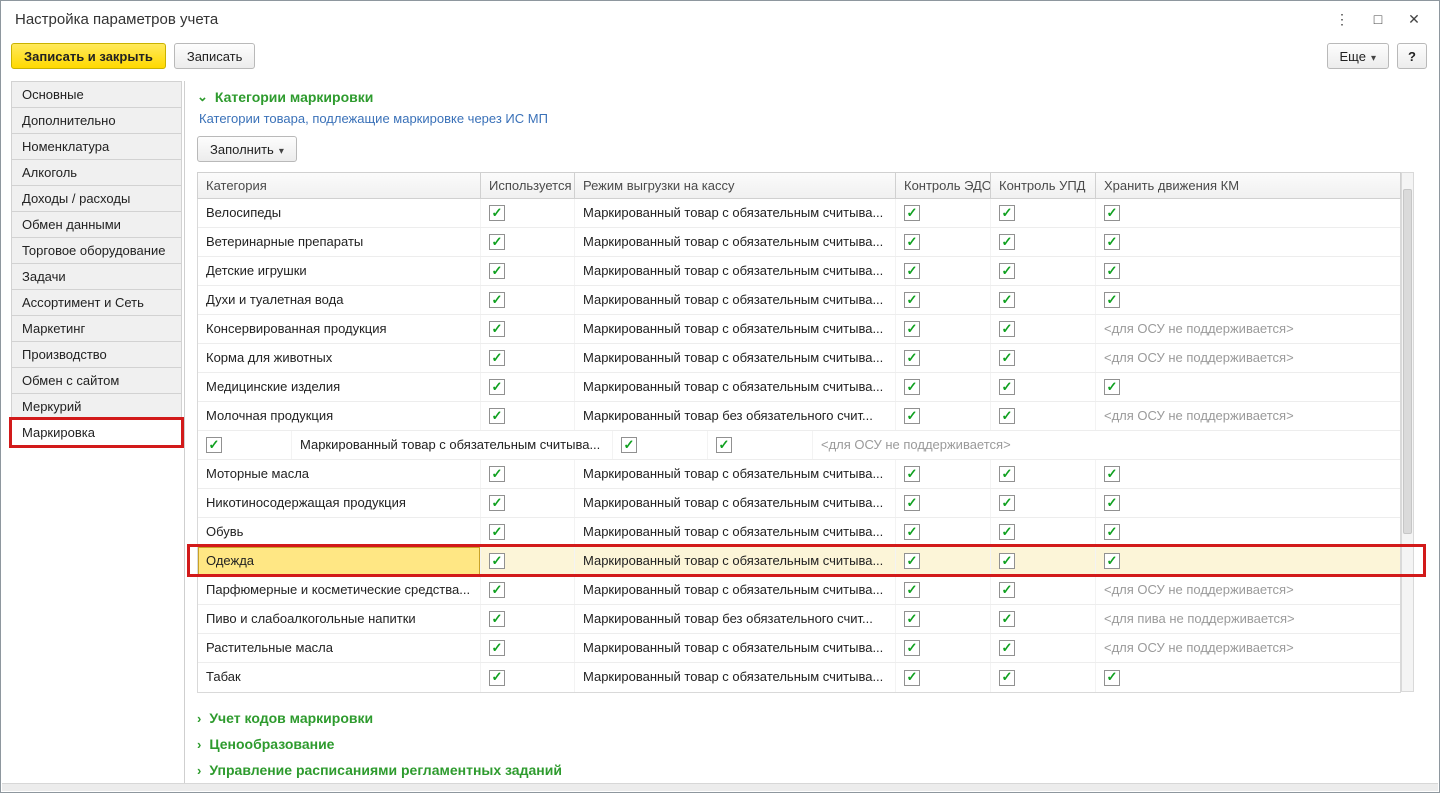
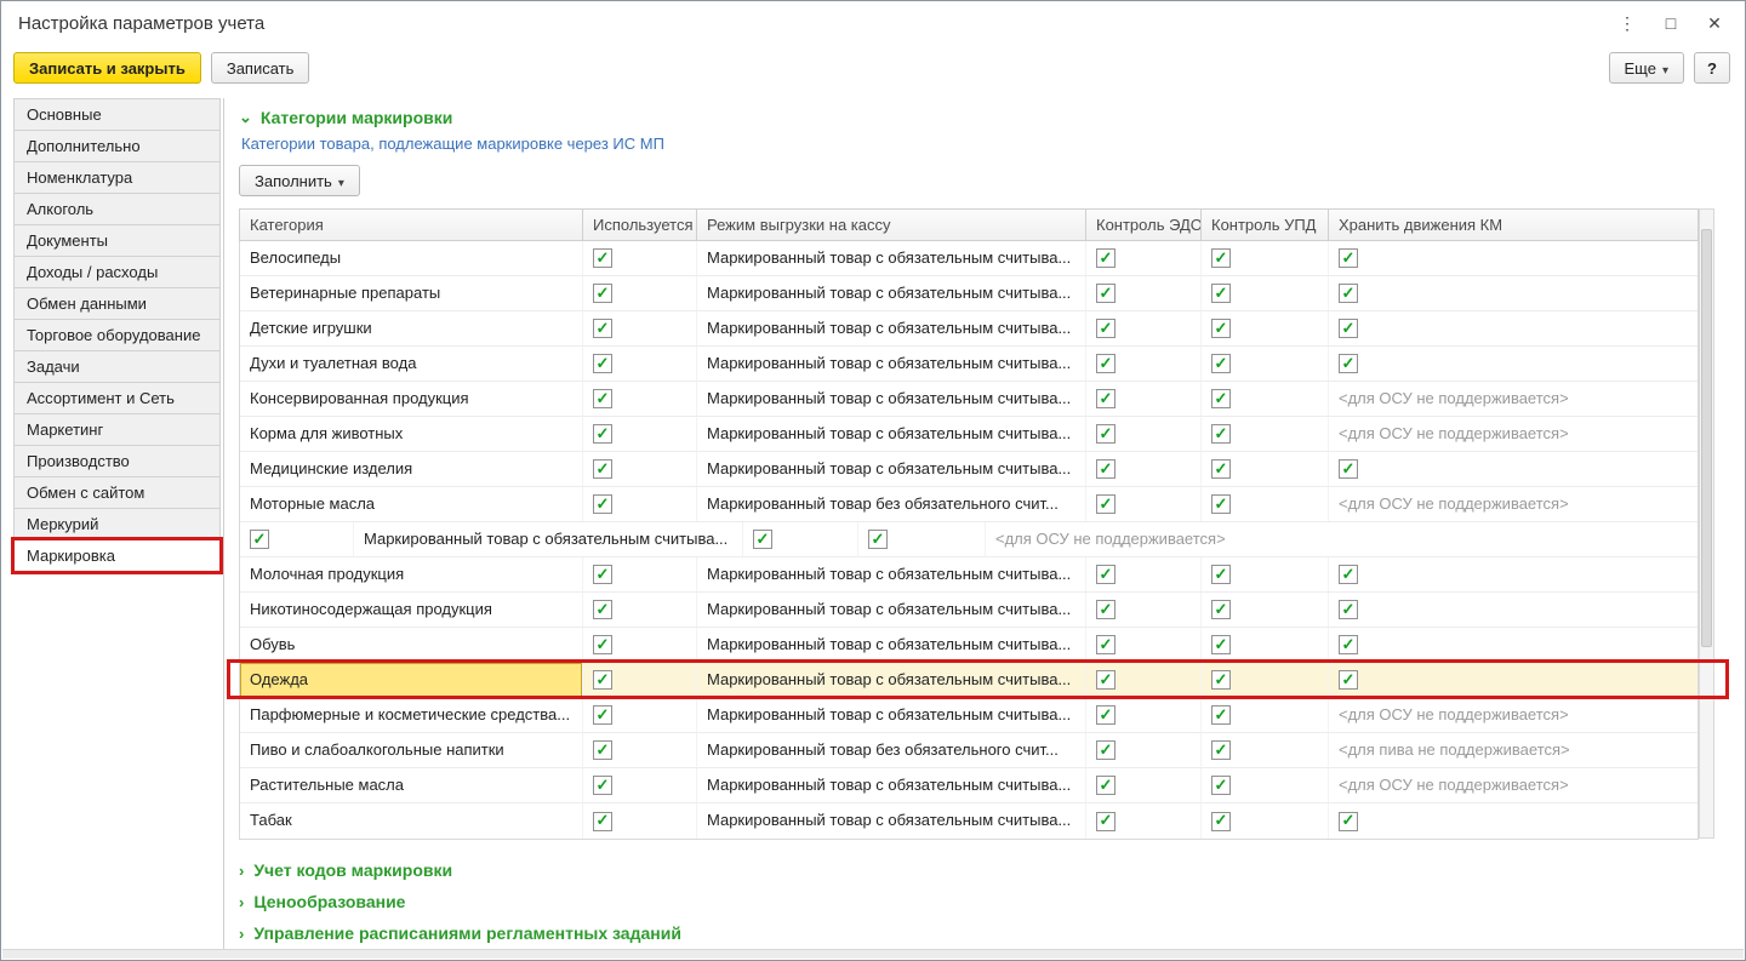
  Настройка параметров учета
  ⋮
  □
  ✕
  Записать и закрыть
  Записать
  Еще ▾
  ?
  Основные
  Дополнительно
  Номенклатура
  Алкоголь
+ Документы
  Доходы / расходы
  Обмен данными
  Торговое оборудование
  Задачи
  Ассортимент и Сеть
  Маркетинг
  Производство
  Обмен с сайтом
  Меркурий
  Маркировка
  ⌄
  Категории маркировки
  Категории товара, подлежащие маркировке через ИС МП
  Заполнить ▾
  Категория
  Используется
  Режим выгрузки на кассу
  Контроль ЭДО
  Контроль УПД
  Хранить движения КМ
  Велосипеды
  ✓
  Маркированный товар с обязательным считыва...
  ✓
  ✓
  ✓
  Ветеринарные препараты
  ✓
  Маркированный товар с обязательным считыва...
  ✓
  ✓
  ✓
  Детские игрушки
  ✓
  Маркированный товар с обязательным считыва...
  ✓
  ✓
  ✓
  Духи и туалетная вода
  ✓
  Маркированный товар с обязательным считыва...
  ✓
  ✓
  ✓
  Консервированная продукция
  ✓
  Маркированный товар с обязательным считыва...
  ✓
  ✓
  <для ОСУ не поддерживается>
  Корма для животных
  ✓
  Маркированный товар с обязательным считыва...
  ✓
  ✓
  <для ОСУ не поддерживается>
  Медицинские изделия
  ✓
  Маркированный товар с обязательным считыва...
  ✓
  ✓
  ✓
- Молочная продукция
+ Моторные масла
  ✓
  Маркированный товар без обязательного счит...
  ✓
  ✓
  <для ОСУ не поддерживается>
  ✓
  Маркированный товар с обязательным считыва...
  ✓
  ✓
  <для ОСУ не поддерживается>
- Моторные масла
+ Молочная продукция
  ✓
  Маркированный товар с обязательным считыва...
  ✓
  ✓
  ✓
  Никотиносодержащая продукция
  ✓
  Маркированный товар с обязательным считыва...
  ✓
  ✓
  ✓
  Обувь
  ✓
  Маркированный товар с обязательным считыва...
  ✓
  ✓
  ✓
  Одежда
  ✓
  Маркированный товар с обязательным считыва...
  ✓
  ✓
  ✓
  Парфюмерные и косметические средства...
  ✓
  Маркированный товар с обязательным считыва...
  ✓
  ✓
  <для ОСУ не поддерживается>
  Пиво и слабоалкогольные напитки
  ✓
  Маркированный товар без обязательного счит...
  ✓
  ✓
  <для пива не поддерживается>
  Растительные масла
  ✓
  Маркированный товар с обязательным считыва...
  ✓
  ✓
  <для ОСУ не поддерживается>
  Табак
  ✓
  Маркированный товар с обязательным считыва...
  ✓
  ✓
  ✓
  ›
  Учет кодов маркировки
  ›
  Ценообразование
  ›
  Управление расписаниями регламентных заданий
